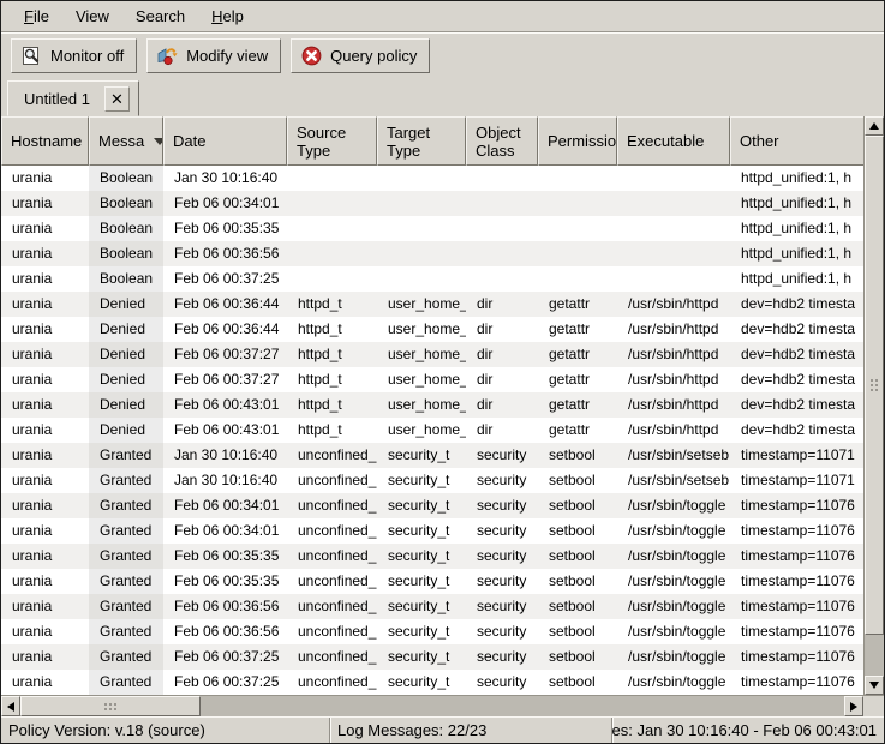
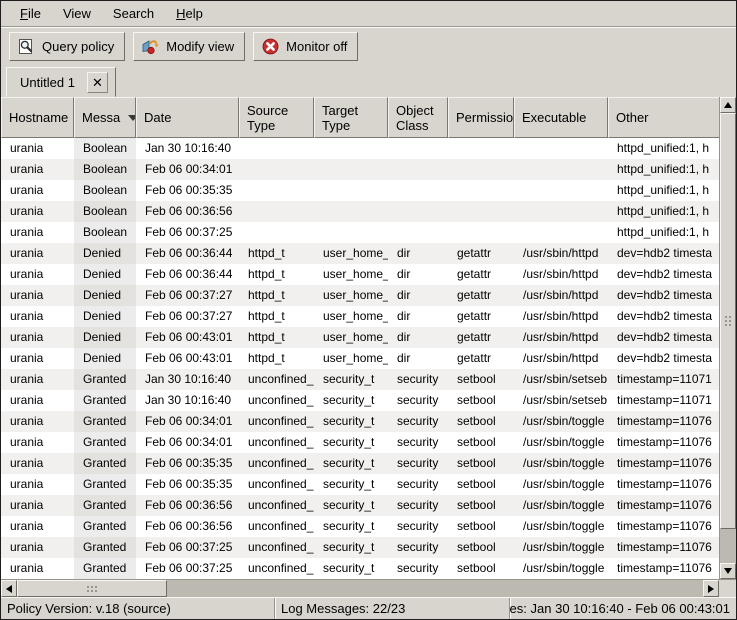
  File
  View
  Search
  Help
- Monitor off
+ Query policy
  Modify view
- Query policy
+ Monitor off
  Untitled 1
  ✕
  Hostname
  Messa
  Date
  Source
  Type
  Target
  Type
  Object
  Class
  Permissio
  Executable
  Other
  urania
  Boolean
  Jan 30 10:16:40
  httpd_unified:1, h
  urania
  Boolean
  Feb 06 00:34:01
  httpd_unified:1, h
  urania
  Boolean
  Feb 06 00:35:35
  httpd_unified:1, h
  urania
  Boolean
  Feb 06 00:36:56
  httpd_unified:1, h
  urania
  Boolean
  Feb 06 00:37:25
  httpd_unified:1, h
  urania
  Denied
  Feb 06 00:36:44
  httpd_t
  user_home_
  dir
  getattr
  /usr/sbin/httpd
  dev=hdb2 timesta
  urania
  Denied
  Feb 06 00:36:44
  httpd_t
  user_home_
  dir
  getattr
  /usr/sbin/httpd
  dev=hdb2 timesta
  urania
  Denied
  Feb 06 00:37:27
  httpd_t
  user_home_
  dir
  getattr
  /usr/sbin/httpd
  dev=hdb2 timesta
  urania
  Denied
  Feb 06 00:37:27
  httpd_t
  user_home_
  dir
  getattr
  /usr/sbin/httpd
  dev=hdb2 timesta
  urania
  Denied
  Feb 06 00:43:01
  httpd_t
  user_home_
  dir
  getattr
  /usr/sbin/httpd
  dev=hdb2 timesta
  urania
  Denied
  Feb 06 00:43:01
  httpd_t
  user_home_
  dir
  getattr
  /usr/sbin/httpd
  dev=hdb2 timesta
  urania
  Granted
  Jan 30 10:16:40
  unconfined_
  security_t
  security
  setbool
  /usr/sbin/setseb
  timestamp=11071
  urania
  Granted
  Jan 30 10:16:40
  unconfined_
  security_t
  security
  setbool
  /usr/sbin/setseb
  timestamp=11071
  urania
  Granted
  Feb 06 00:34:01
  unconfined_
  security_t
  security
  setbool
  /usr/sbin/toggle
  timestamp=11076
  urania
  Granted
  Feb 06 00:34:01
  unconfined_
  security_t
  security
  setbool
  /usr/sbin/toggle
  timestamp=11076
  urania
  Granted
  Feb 06 00:35:35
  unconfined_
  security_t
  security
  setbool
  /usr/sbin/toggle
  timestamp=11076
  urania
  Granted
  Feb 06 00:35:35
  unconfined_
  security_t
  security
  setbool
  /usr/sbin/toggle
  timestamp=11076
  urania
  Granted
  Feb 06 00:36:56
  unconfined_
  security_t
  security
  setbool
  /usr/sbin/toggle
  timestamp=11076
  urania
  Granted
  Feb 06 00:36:56
  unconfined_
  security_t
  security
  setbool
  /usr/sbin/toggle
  timestamp=11076
  urania
  Granted
  Feb 06 00:37:25
  unconfined_
  security_t
  security
  setbool
  /usr/sbin/toggle
  timestamp=11076
  urania
  Granted
  Feb 06 00:37:25
  unconfined_
  security_t
  security
  setbool
  /usr/sbin/toggle
  timestamp=11076
  Policy Version: v.18 (source)
  Log Messages: 22/23
  es: Jan 30 10:16:40 - Feb 06 00:43:01
